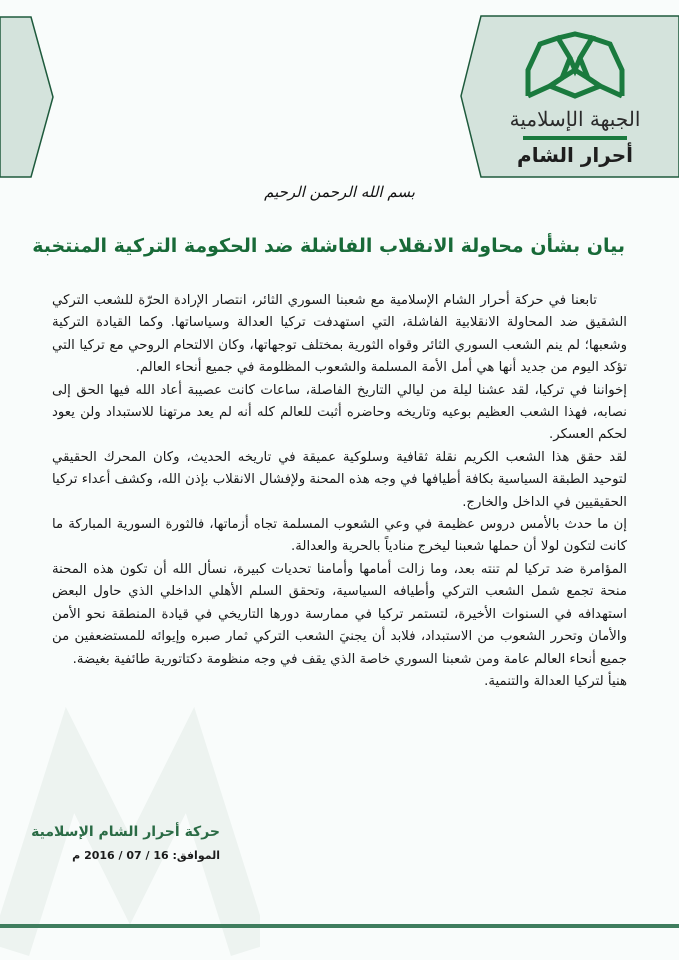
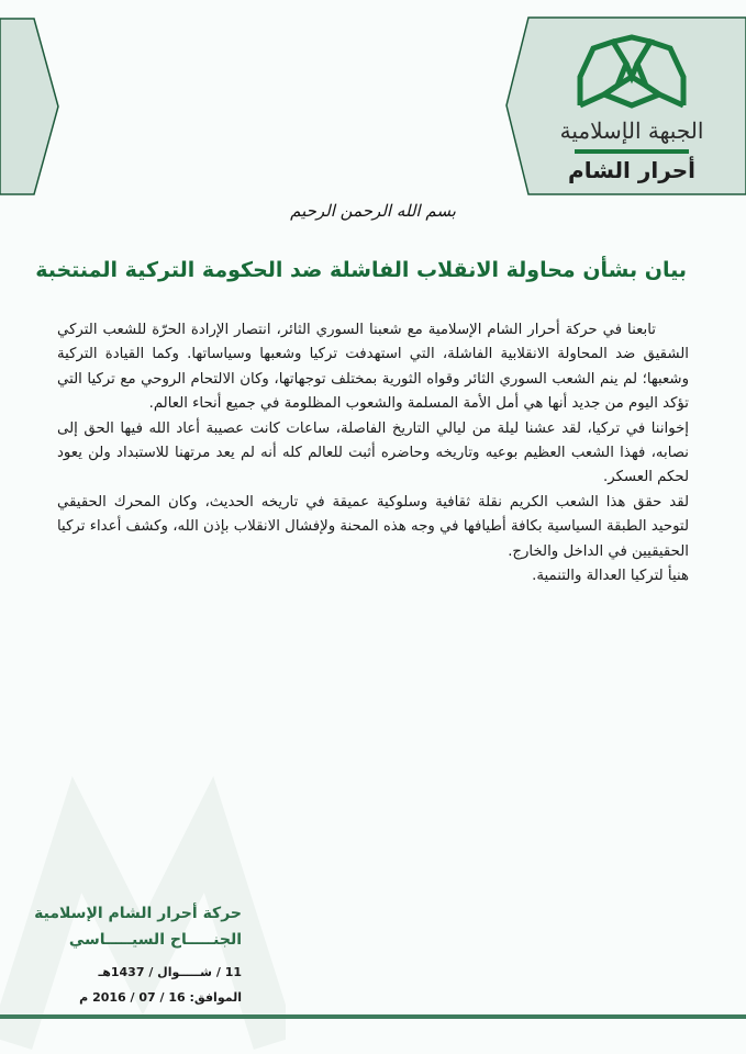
  الجبهة الإسلامية
  أحرار الشام
  بسم الله الرحمن الرحيم
  بيان بشأن محاولة الانقلاب الفاشلة ضد الحكومة التركية المنتخبة
- تابعنا في حركة أحرار الشام الإسلامية مع شعبنا السوري الثائر، انتصار الإرادة الحرّة للشعب التركي الشقيق ضد المحاولة الانقلابية الفاشلة، التي استهدفت تركيا العدالة وسياساتها. وكما القيادة التركية وشعبها؛ لم ينم الشعب السوري الثائر وقواه الثورية بمختلف توجهاتها، وكان الالتحام الروحي مع تركيا التي تؤكد اليوم من جديد أنها هي أمل الأمة المسلمة والشعوب المظلومة في جميع أنحاء العالم.
+ تابعنا في حركة أحرار الشام الإسلامية مع شعبنا السوري الثائر، انتصار الإرادة الحرّة للشعب التركي الشقيق ضد المحاولة الانقلابية الفاشلة، التي استهدفت تركيا وشعبها وسياساتها. وكما القيادة التركية وشعبها؛ لم ينم الشعب السوري الثائر وقواه الثورية بمختلف توجهاتها، وكان الالتحام الروحي مع تركيا التي تؤكد اليوم من جديد أنها هي أمل الأمة المسلمة والشعوب المظلومة في جميع أنحاء العالم.
  إخواننا في تركيا، لقد عشنا ليلة من ليالي التاريخ الفاصلة، ساعات كانت عصيبة أعاد الله فيها الحق إلى نصابه، فهذا الشعب العظيم بوعيه وتاريخه وحاضره أثبت للعالم كله أنه لم يعد مرتهنا للاستبداد ولن يعود لحكم العسكر.
  لقد حقق هذا الشعب الكريم نقلة ثقافية وسلوكية عميقة في تاريخه الحديث، وكان المحرك الحقيقي لتوحيد الطبقة السياسية بكافة أطيافها في وجه هذه المحنة ولإفشال الانقلاب بإذن الله، وكشف أعداء تركيا الحقيقيين في الداخل والخارج.
- إن ما حدث بالأمس دروس عظيمة في وعي الشعوب المسلمة تجاه أزماتها، فالثورة السورية المباركة ما كانت لتكون لولا أن حملها شعبنا ليخرج منادياً بالحرية والعدالة.
- المؤامرة ضد تركيا لم تنته بعد، وما زالت أمامها وأمامنا تحديات كبيرة، نسأل الله أن تكون هذه المحنة منحة تجمع شمل الشعب التركي وأطيافه السياسية، وتحقق السلم الأهلي الداخلي الذي حاول البعض استهدافه في السنوات الأخيرة، لتستمر تركيا في ممارسة دورها التاريخي في قيادة المنطقة نحو الأمن والأمان وتحرر الشعوب من الاستبداد، فلابد أن يجنيَ الشعب التركي ثمار صبره وإيوائه للمستضعفين من جميع أنحاء العالم عامة ومن شعبنا السوري خاصة الذي يقف في وجه منظومة دكتاتورية طائفية بغيضة.
  هنيأ لتركيا العدالة والتنمية.
  حركة أحرار الشام الإسلامية
+ الجنـــــاح السيـــــاسي
+ 11 / شـــــوال / 1437هـ
  الموافق: 16 / 07 / 2016 م
